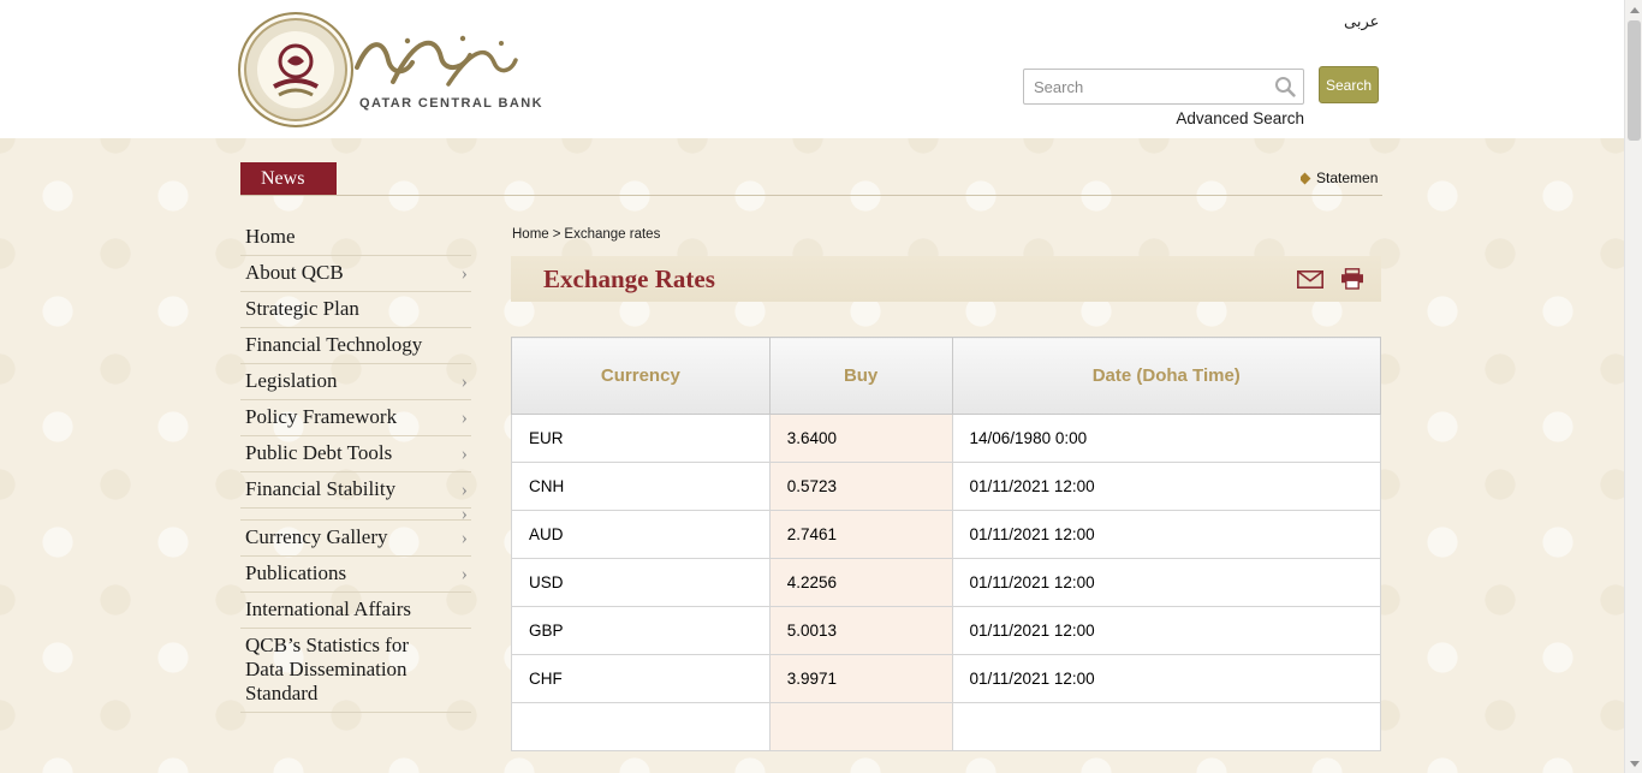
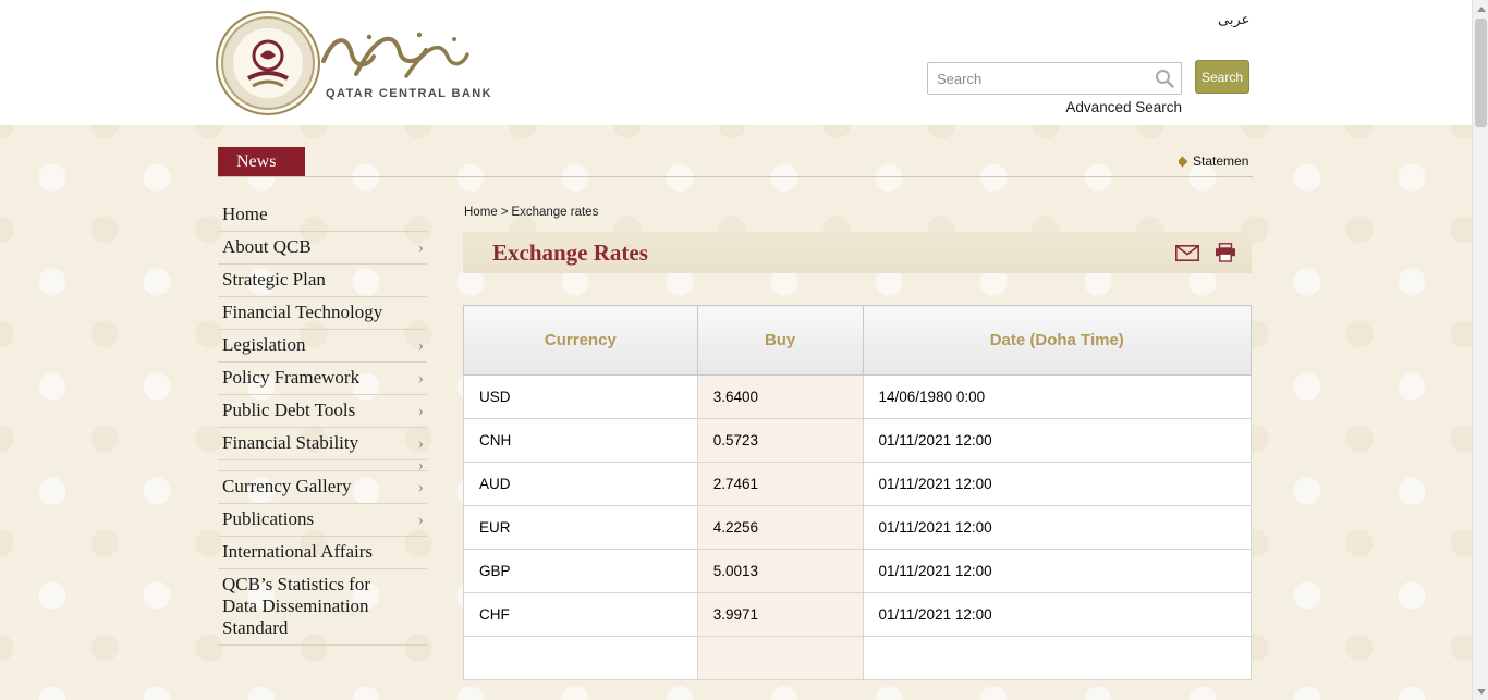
  عربى
  QATAR CENTRAL BANK
  Search
  Search
  Advanced Search
  News
  Statemen
  Home
  About QCB
  ›
  Strategic Plan
  Financial Technology
  Legislation
  ›
  Policy Framework
  ›
  Public Debt Tools
  ›
  Financial Stability
  ›
  ›
  Currency Gallery
  ›
  Publications
  ›
  International Affairs
  QCB’s Statistics for Data Dissemination Standard
  Home > Exchange rates
  Exchange Rates
  Currency	Buy	Date (Doha Time)
- EUR	3.6400	14/06/1980 0:00
+ USD	3.6400	14/06/1980 0:00
  CNH	0.5723	01/11/2021 12:00
  AUD	2.7461	01/11/2021 12:00
- USD	4.2256	01/11/2021 12:00
+ EUR	4.2256	01/11/2021 12:00
  GBP	5.0013	01/11/2021 12:00
  CHF	3.9971	01/11/2021 12:00
